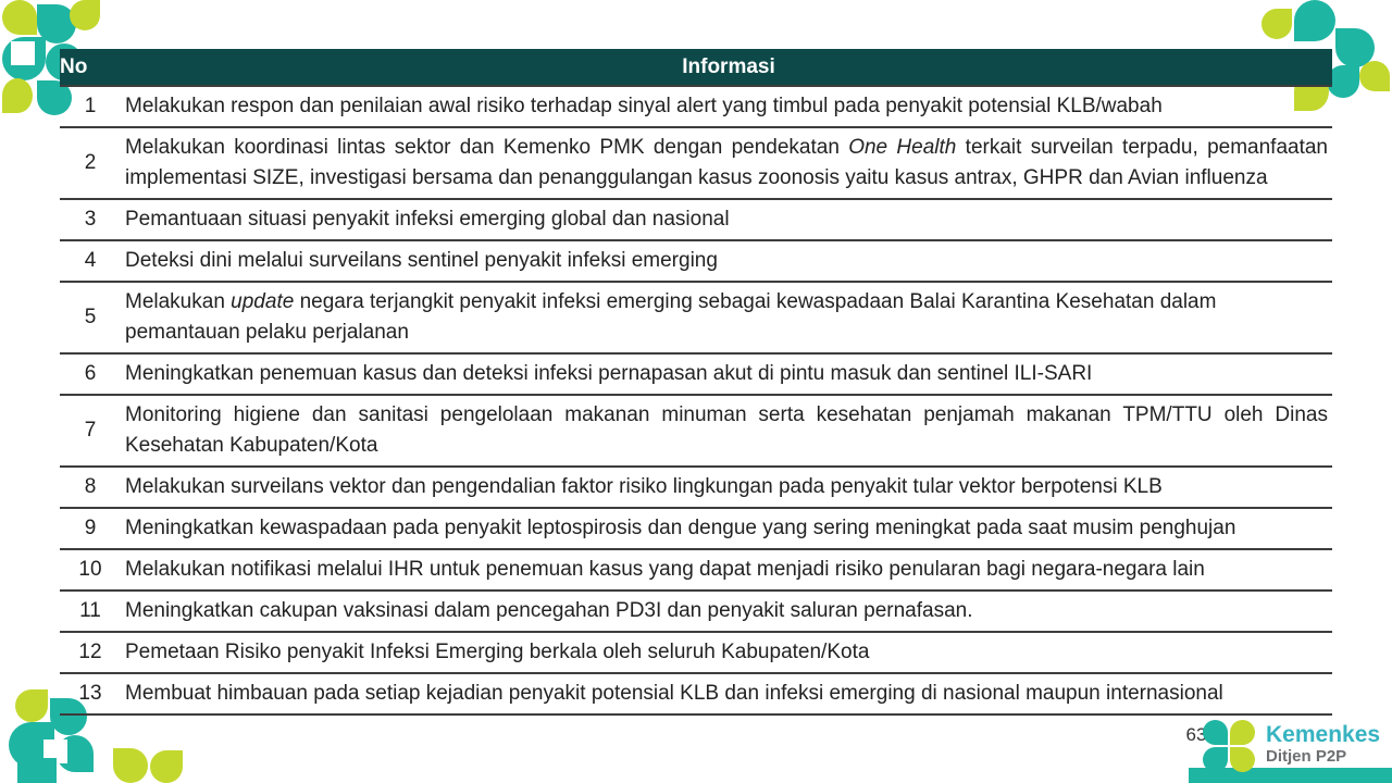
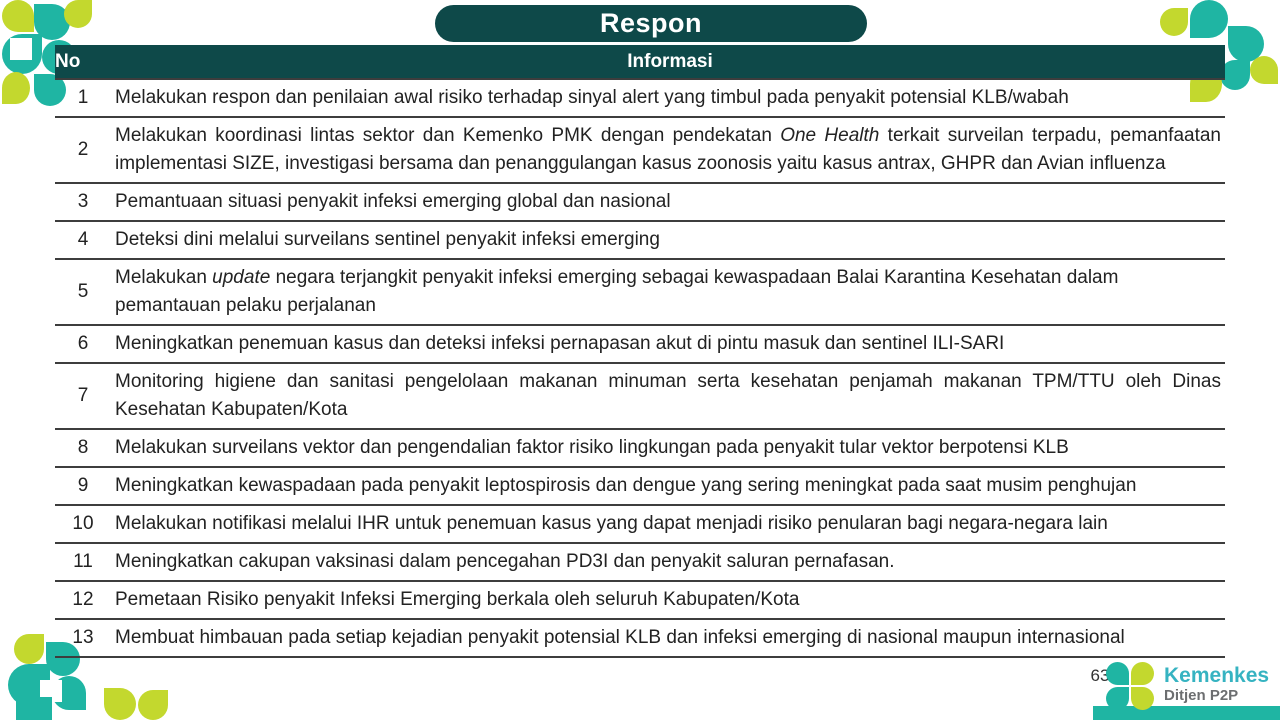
+ Respon
  No	Informasi
  1	Melakukan respon dan penilaian awal risiko terhadap sinyal alert yang timbul pada penyakit potensial KLB/wabah
  2	Melakukan koordinasi lintas sektor dan Kemenko PMK dengan pendekatan One Health terkait surveilan terpadu, pemanfaatan implementasi SIZE, investigasi bersama dan penanggulangan kasus zoonosis yaitu kasus antrax, GHPR dan Avian influenza
  3	Pemantuaan situasi penyakit infeksi emerging global dan nasional
  4	Deteksi dini melalui surveilans sentinel penyakit infeksi emerging
  5	Melakukan update negara terjangkit penyakit infeksi emerging sebagai kewaspadaan Balai Karantina Kesehatan dalam pemantauan pelaku perjalanan
  6	Meningkatkan penemuan kasus dan deteksi infeksi pernapasan akut di pintu masuk dan sentinel ILI-SARI
  7	Monitoring higiene dan sanitasi pengelolaan makanan minuman serta kesehatan penjamah makanan TPM/TTU oleh Dinas Kesehatan Kabupaten/Kota
  8	Melakukan surveilans vektor dan pengendalian faktor risiko lingkungan pada penyakit tular vektor berpotensi KLB
  9	Meningkatkan kewaspadaan pada penyakit leptospirosis dan dengue yang sering meningkat pada saat musim penghujan
  10	Melakukan notifikasi melalui IHR untuk penemuan kasus yang dapat menjadi risiko penularan bagi negara-negara lain
  11	Meningkatkan cakupan vaksinasi dalam pencegahan PD3I dan penyakit saluran pernafasan.
  12	Pemetaan Risiko penyakit Infeksi Emerging berkala oleh seluruh Kabupaten/Kota
  13	Membuat himbauan pada setiap kejadian penyakit potensial KLB dan infeksi emerging di nasional maupun internasional
  63
  Kemenkes
  Ditjen P2P
